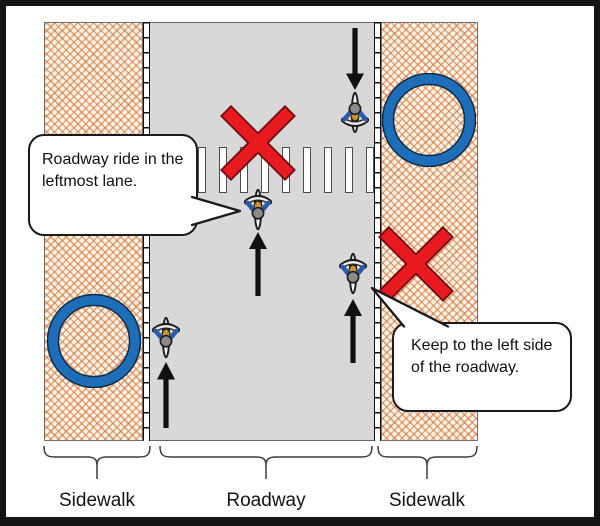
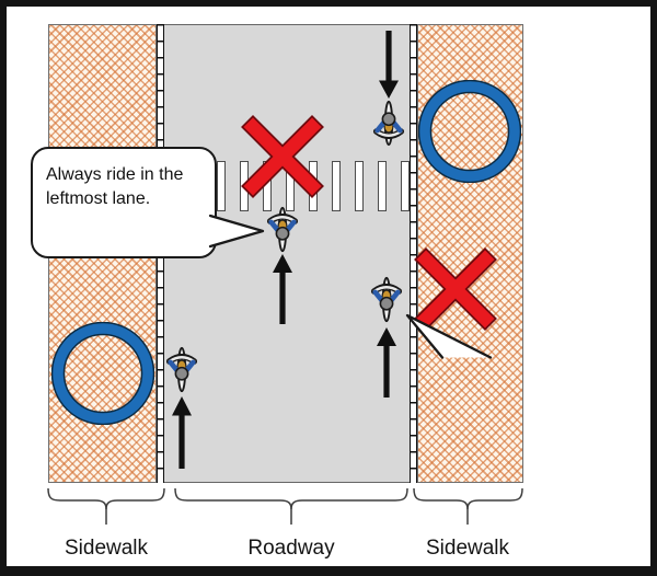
- Roadway ride in the leftmost lane.
+ Always ride in the leftmost lane.
- Keep to the left side of the roadway.
  Sidewalk
  Roadway
  Sidewalk
